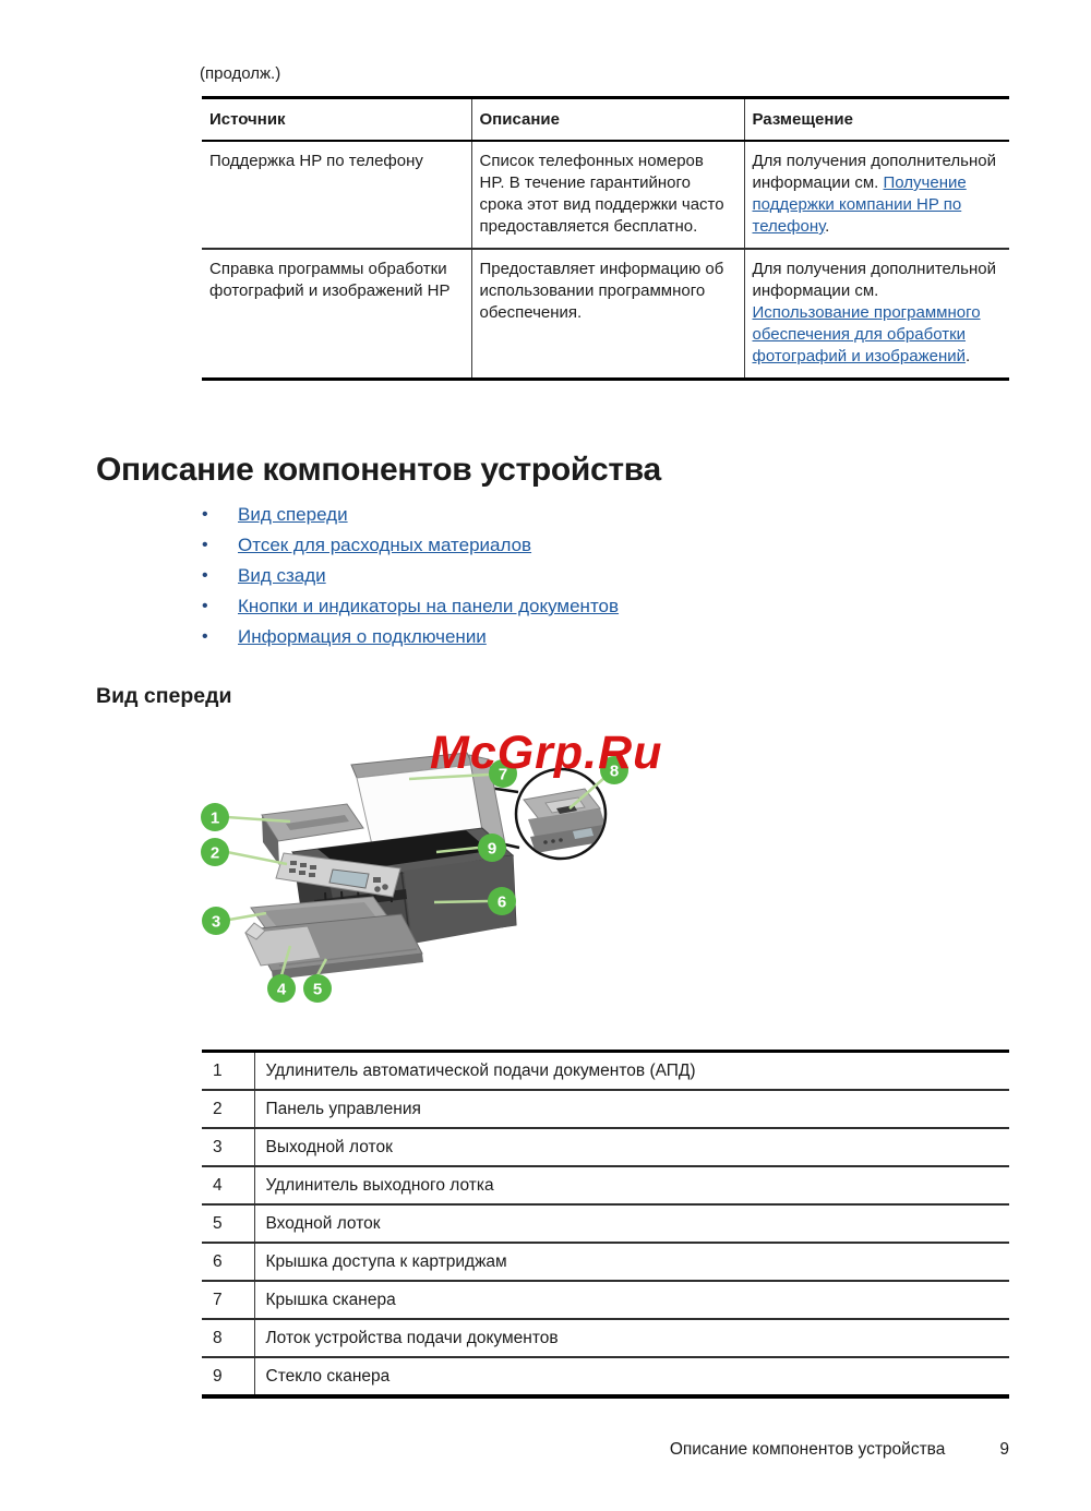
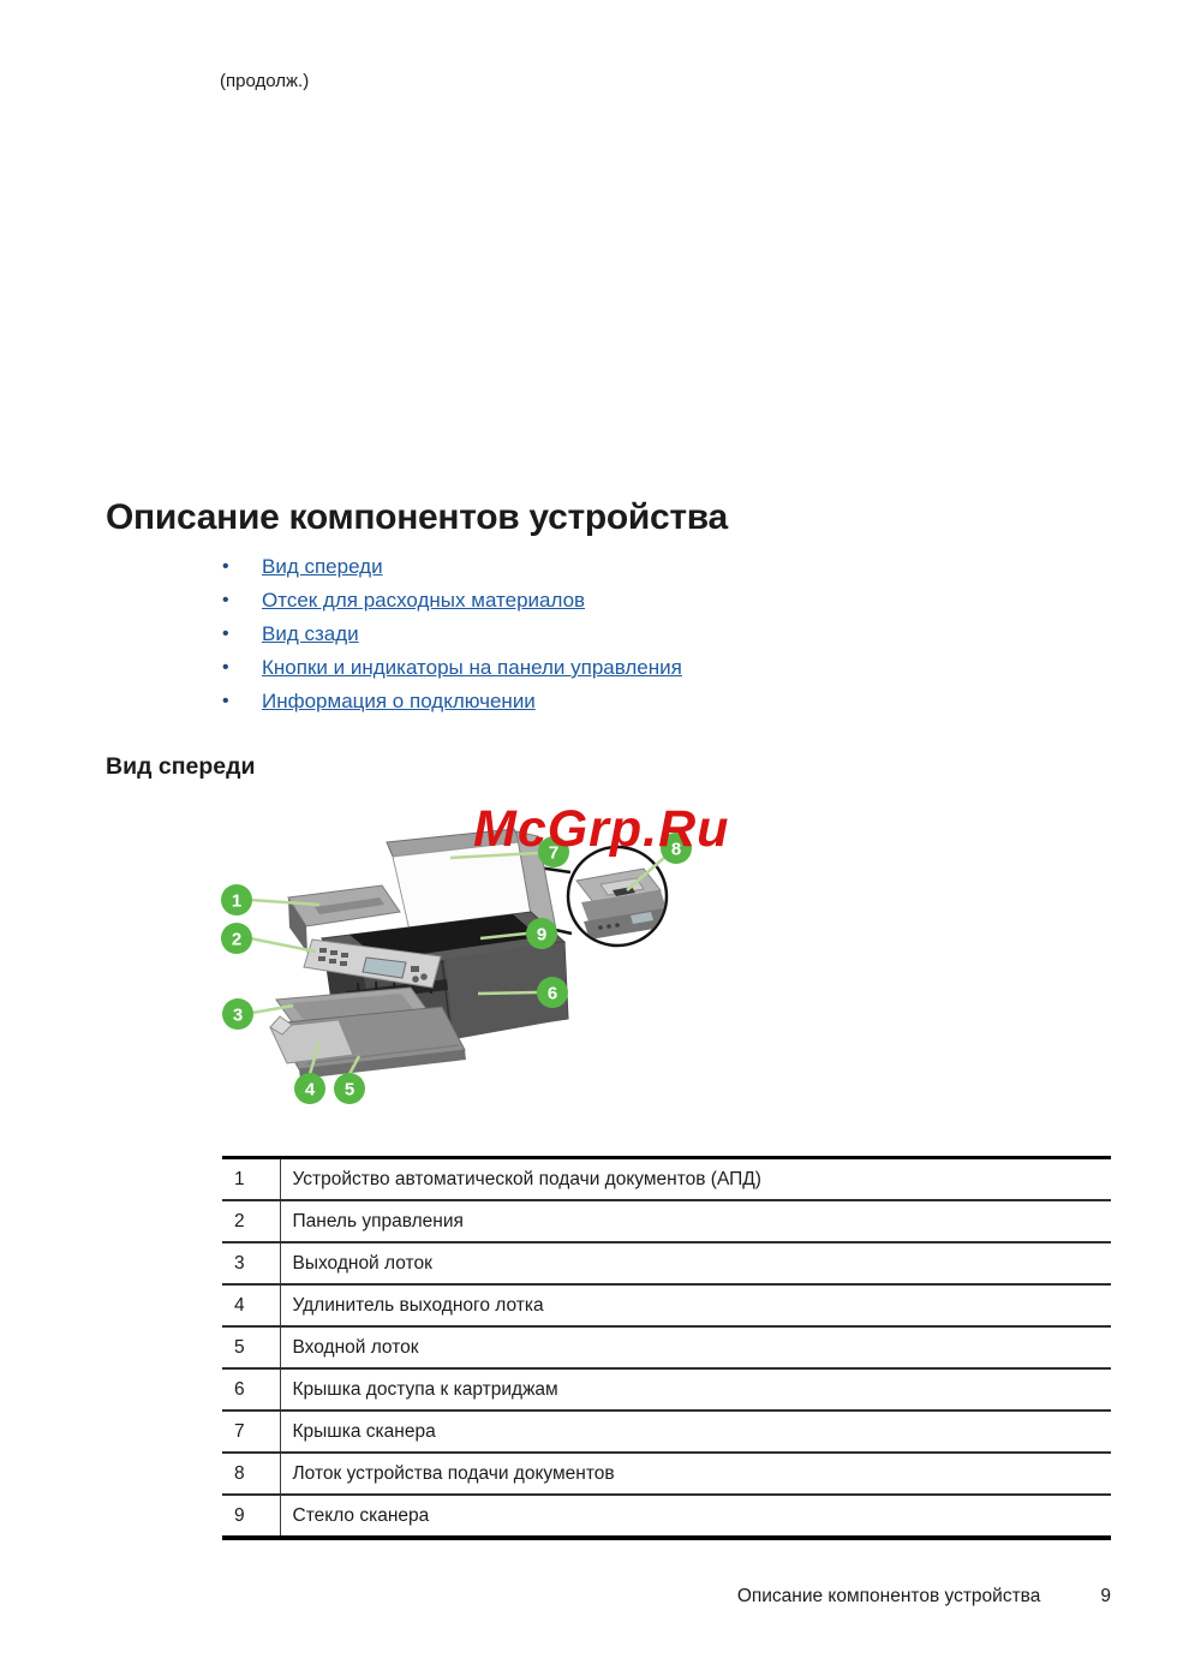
  (продолж.)
- Источник	Описание	Размещение
- Поддержка HP по телефону	Список телефонных номеров HP. В течение гарантийного срока этот вид поддержки часто предоставляется бесплатно.	Для получения дополнительной информации см. Получение поддержки компании HP по телефону.
- Справка программы обработки фотографий и изображений HP	Предоставляет информацию об использовании программного обеспечения.	Для получения дополнительной информации см. Использование программного обеспечения для обработки фотографий и изображений.
  Описание компонентов устройства
  •
  Вид спереди
  •
  Отсек для расходных материалов
  •
  Вид сзади
  •
- Кнопки и индикаторы на панели документов
+ Кнопки и индикаторы на панели управления
  •
  Информация о подключении
  Вид спереди
  1
  2
  3
  4
  5
  6
  7
  8
  9
  McGrp.Ru
- 1	Удлинитель автоматической подачи документов (АПД)
+ 1	Устройство автоматической подачи документов (АПД)
  2	Панель управления
  3	Выходной лоток
  4	Удлинитель выходного лотка
  5	Входной лоток
  6	Крышка доступа к картриджам
  7	Крышка сканера
  8	Лоток устройства подачи документов
  9	Стекло сканера
  Описание компонентов устройства
  9
